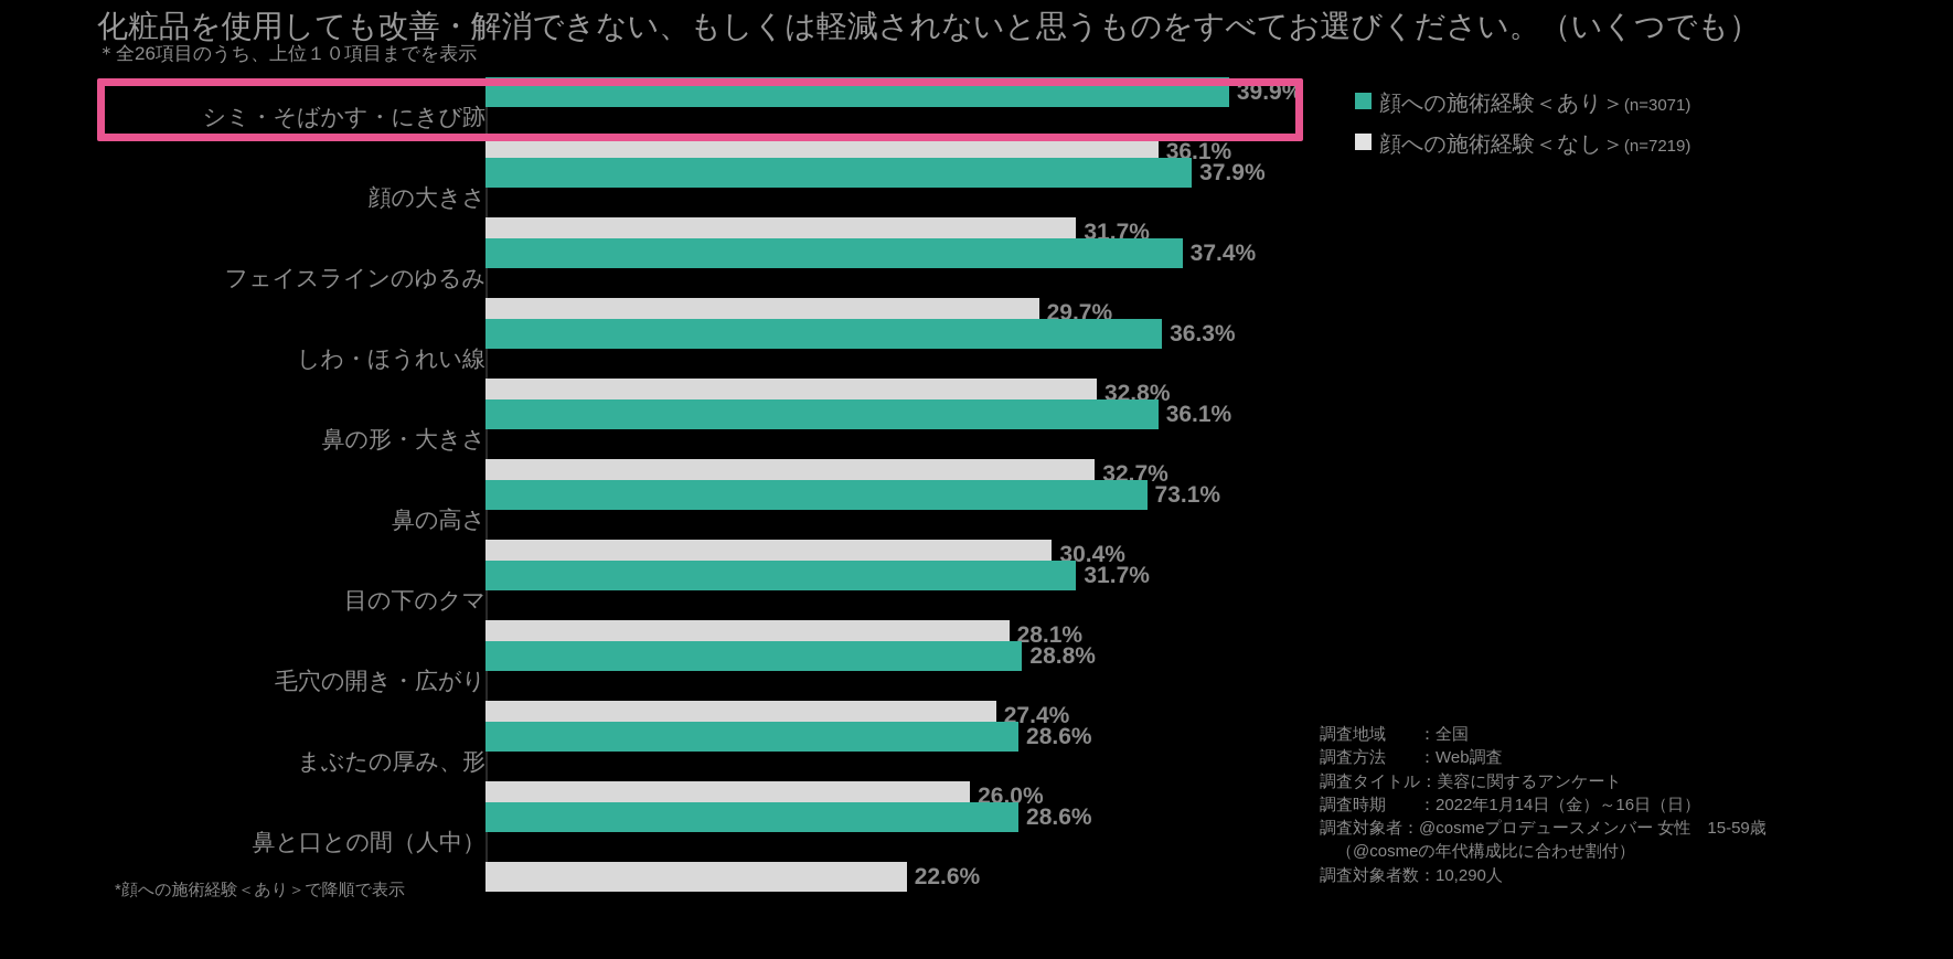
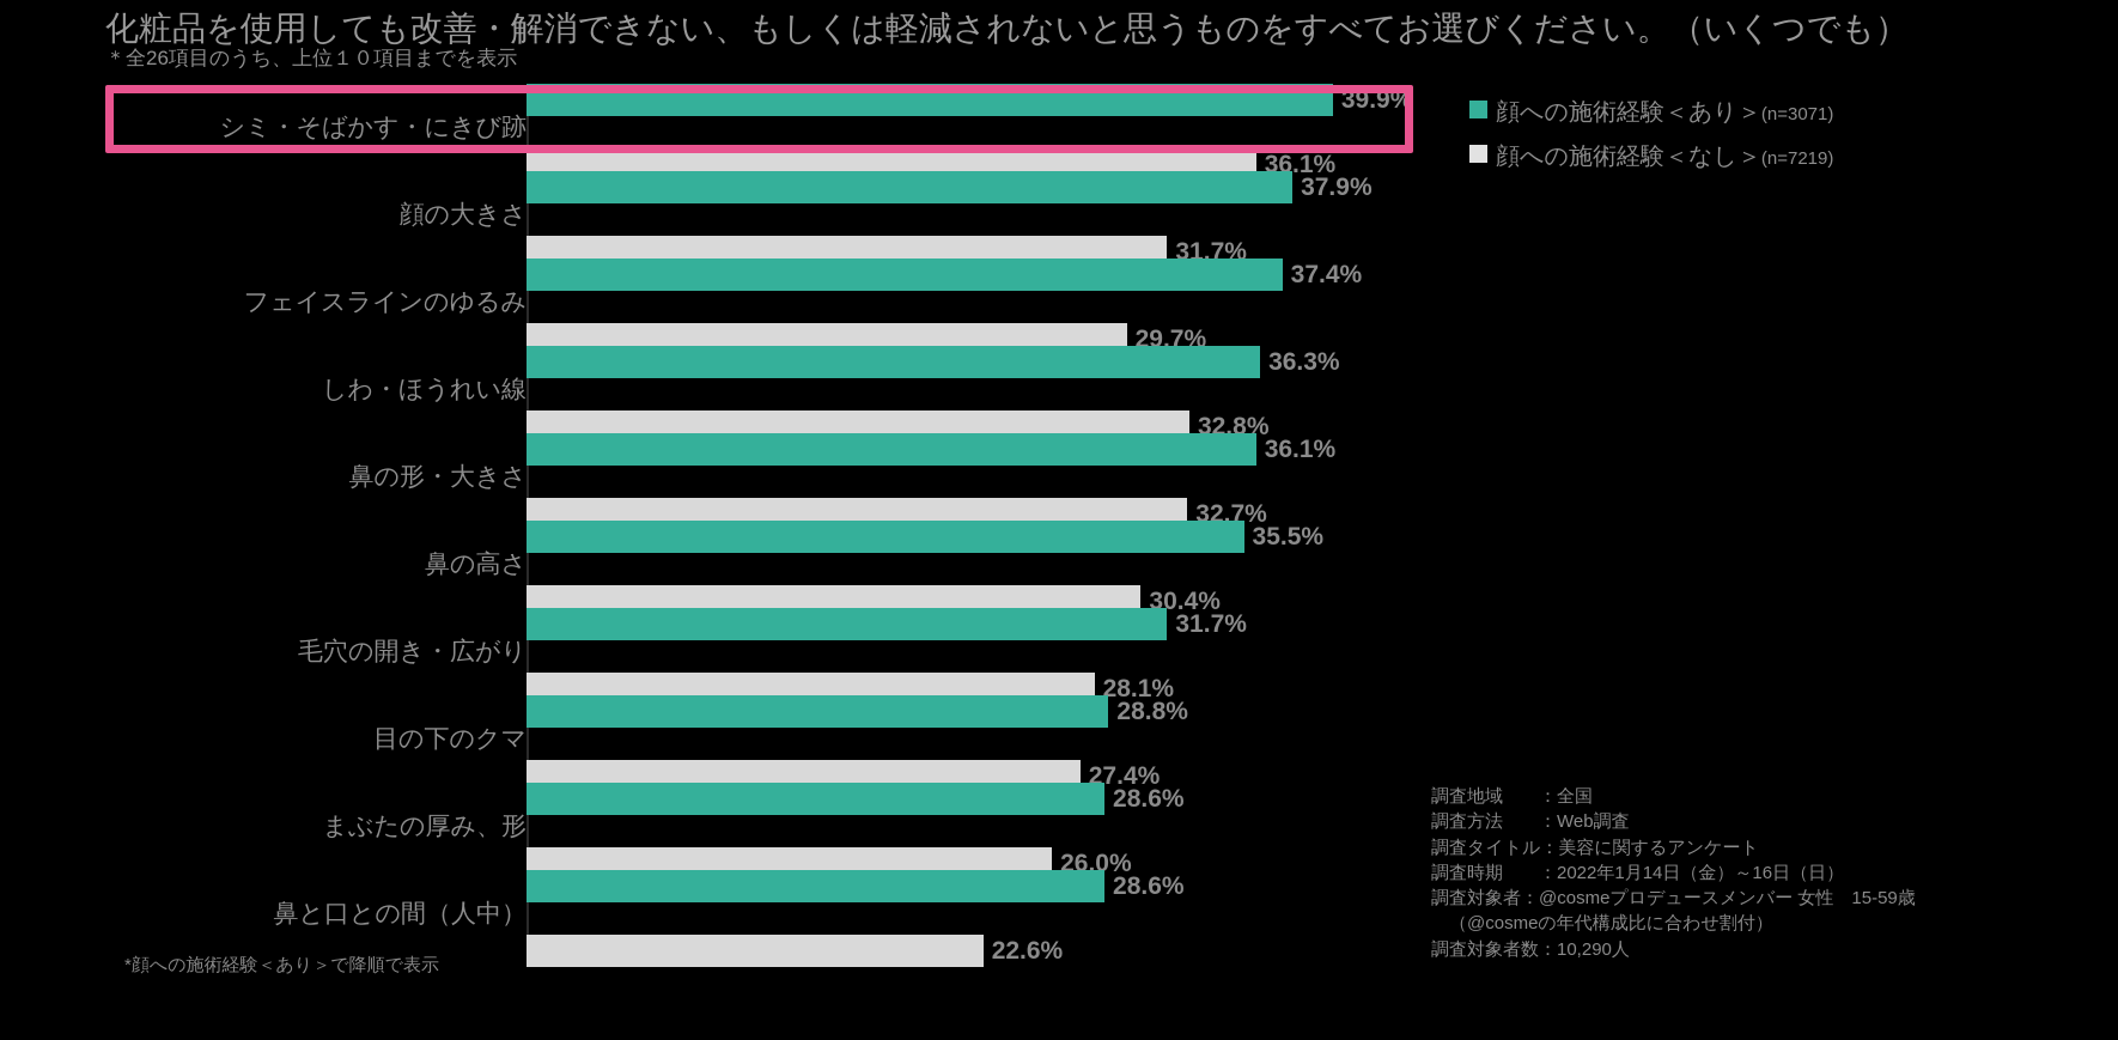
  化粧品を使用しても改善・解消できない、もしくは軽減されないと思うものをすべてお選びください。（いくつでも）
  ＊全26項目のうち、上位１０項目までを表示
  シミ・そばかす・にきび跡
  39.9%
  36.1%
  顔の大きさ
  37.9%
  31.7%
  フェイスラインのゆるみ
  37.4%
  29.7%
  しわ・ほうれい線
  36.3%
  32.8%
  鼻の形・大きさ
  36.1%
  32.7%
  鼻の高さ
- 73.1%
+ 35.5%
  30.4%
- 目の下のクマ
+ 毛穴の開き・広がり
  31.7%
  28.1%
- 毛穴の開き・広がり
+ 目の下のクマ
  28.8%
  27.4%
  まぶたの厚み、形
  28.6%
  26.0%
  鼻と口との間（人中）
  28.6%
  22.6%
  顔への施術経験＜あり＞
  (n=3071)
  顔への施術経験＜なし＞
  (n=7219)
  *顔への施術経験＜あり＞で降順で表示
  調査地域 ：全国
  調査方法 ：Web調査
  調査タイトル：美容に関するアンケート
  調査時期 ：2022年1月14日（金）～16日（日）
  調査対象者：@cosmeプロデュースメンバー 女性 15-59歳
  （@cosmeの年代構成比に合わせ割付）
  調査対象者数：10,290人
